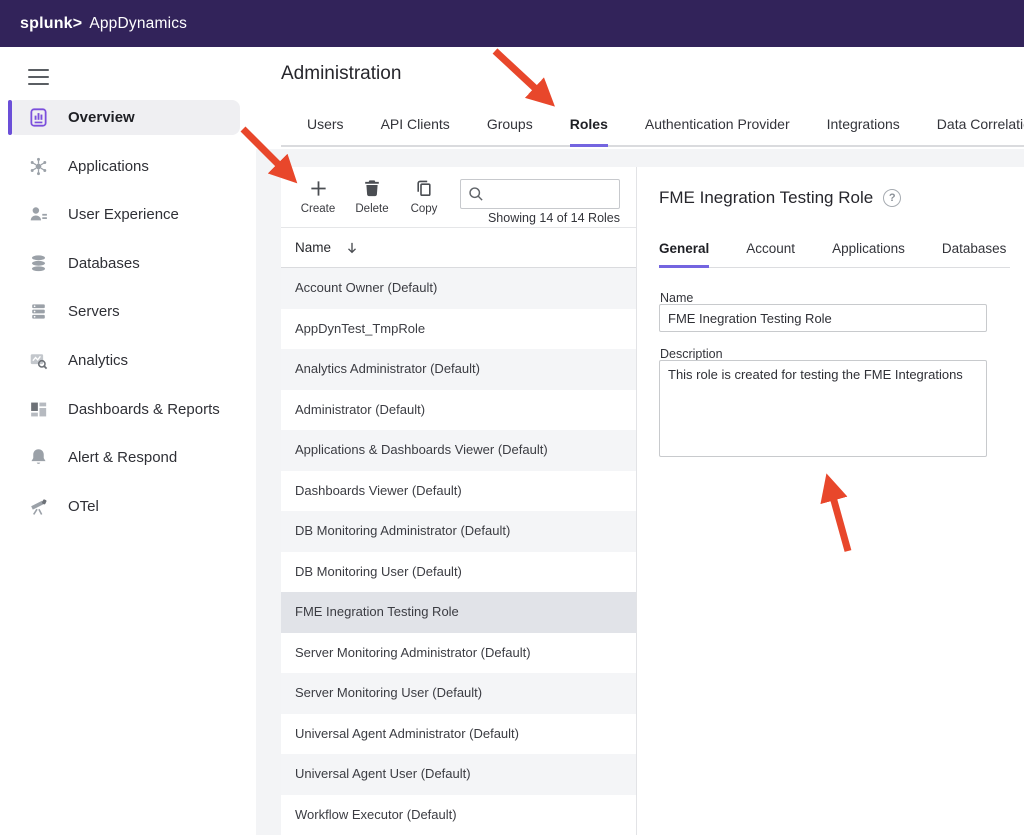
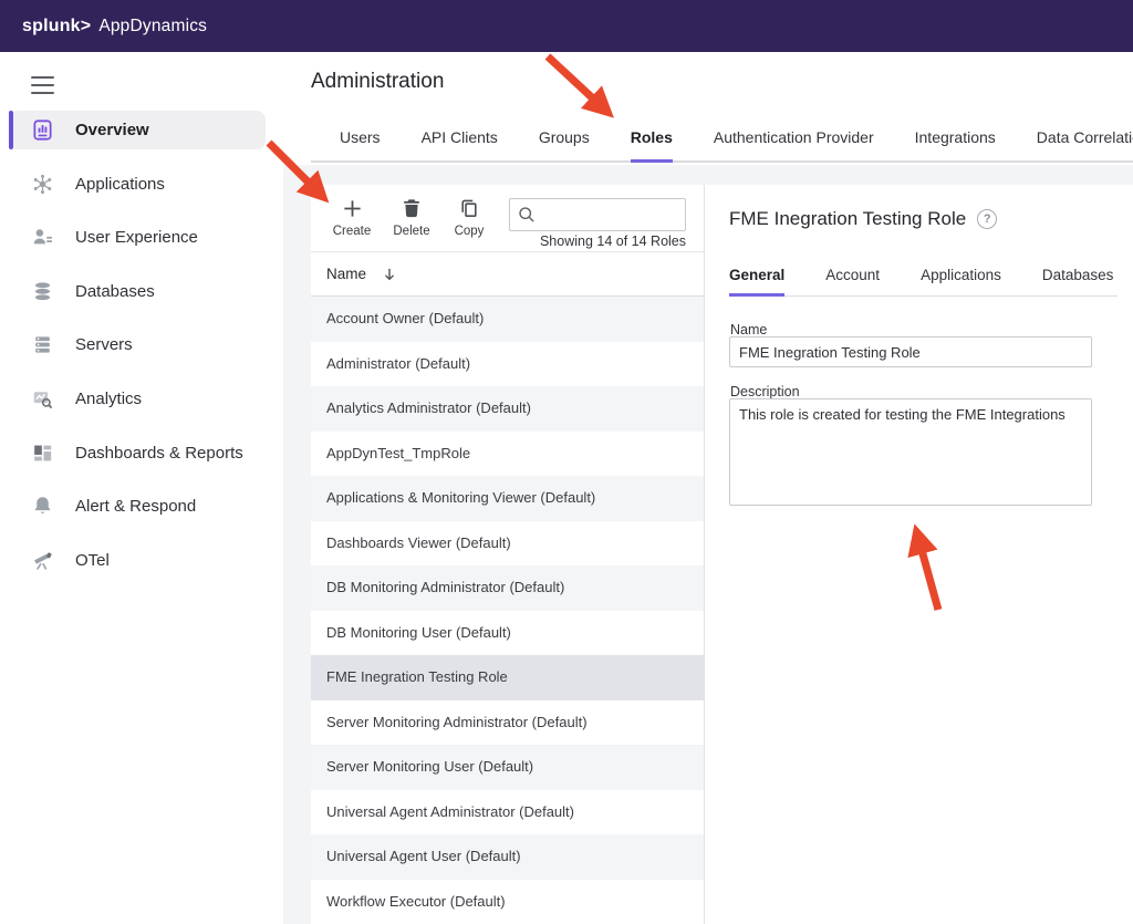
  splunk>
  AppDynamics
  Overview
  Applications
  User Experience
  Databases
  Servers
  Analytics
  Dashboards & Reports
  Alert & Respond
  OTel
  Administration
  Users
  API Clients
  Groups
  Roles
  Authentication Provider
  Integrations
  Data Correlati
  Create
  Delete
  Copy
  Showing 14 of 14 Roles
  Name
  Account Owner (Default)
- AppDynTest_TmpRole
+ Administrator (Default)
  Analytics Administrator (Default)
- Administrator (Default)
+ AppDynTest_TmpRole
- Applications & Dashboards Viewer (Default)
+ Applications & Monitoring Viewer (Default)
  Dashboards Viewer (Default)
  DB Monitoring Administrator (Default)
  DB Monitoring User (Default)
  FME Inegration Testing Role
  Server Monitoring Administrator (Default)
  Server Monitoring User (Default)
  Universal Agent Administrator (Default)
  Universal Agent User (Default)
  Workflow Executor (Default)
  FME Inegration Testing Role
  ?
  General
  Account
  Applications
  Databases
  Name
  FME Inegration Testing Role
  Description
  This role is created for testing the FME Integrations
